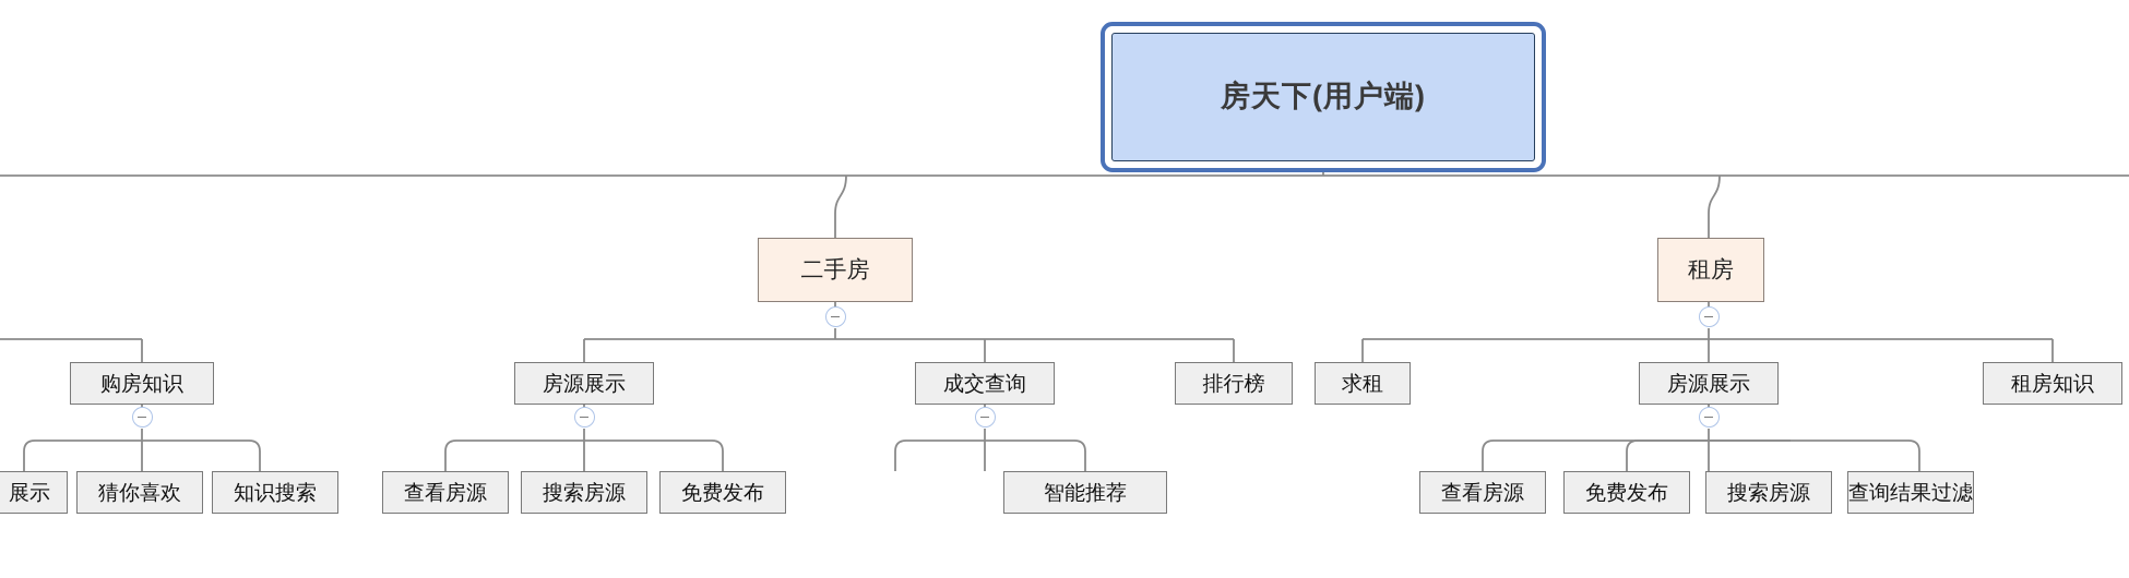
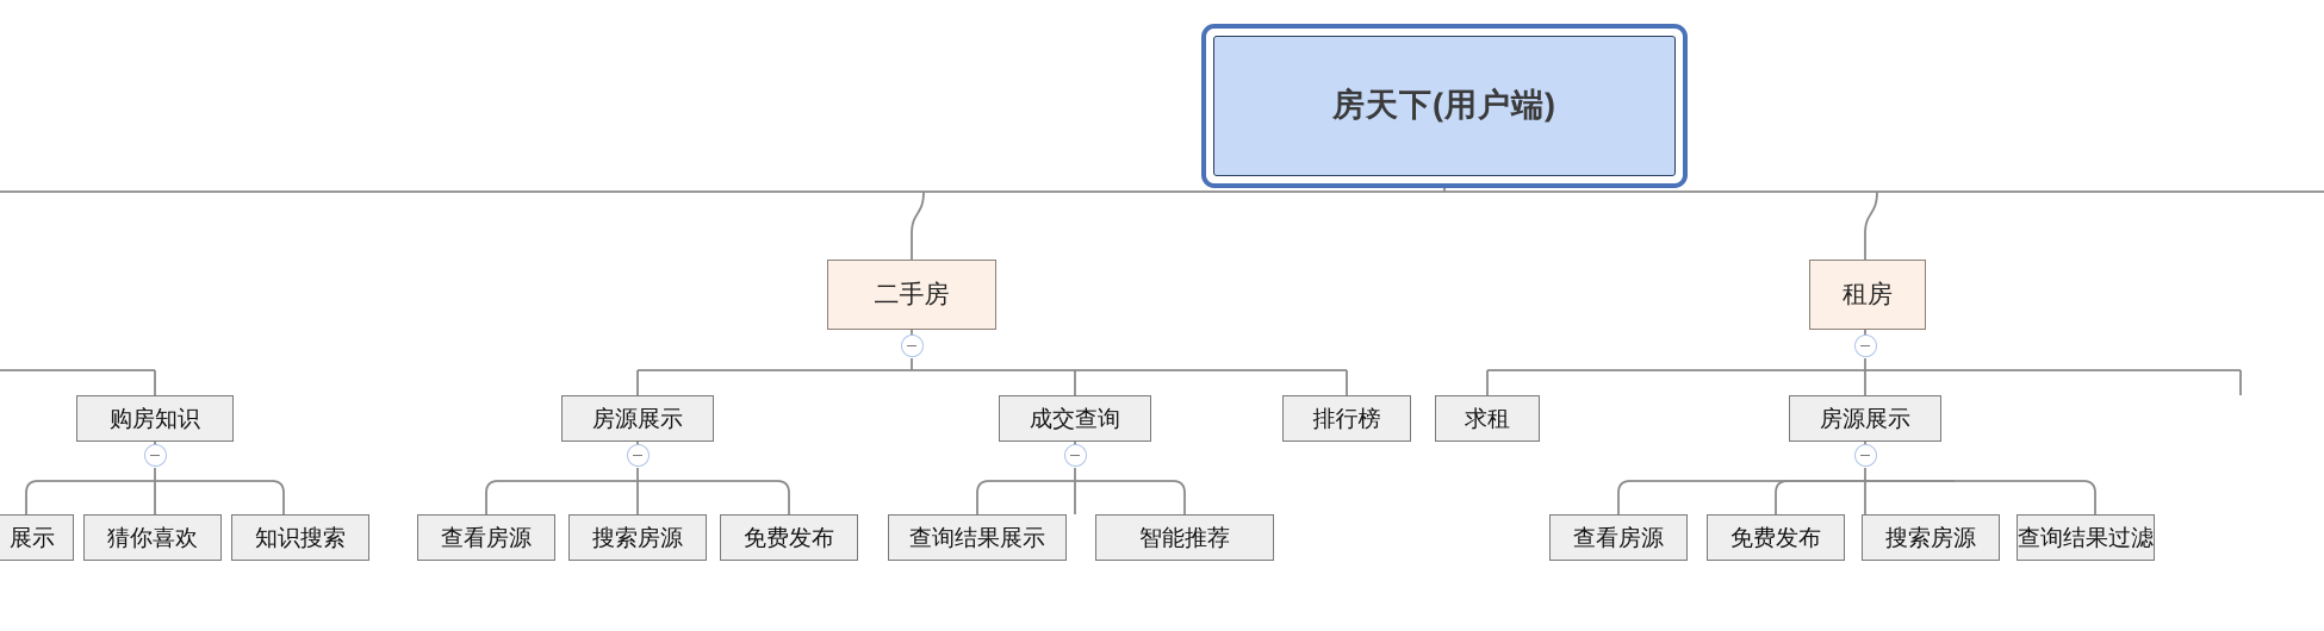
  房天下(用户端)
  二手房
  租房
  购房知识
  房源展示
  成交查询
  排行榜
  求租
  房源展示
- 租房知识
  展示
  猜你喜欢
  知识搜索
  查看房源
  搜索房源
  免费发布
+ 查询结果展示
  智能推荐
  查看房源
  免费发布
  搜索房源
  查询结果过滤
